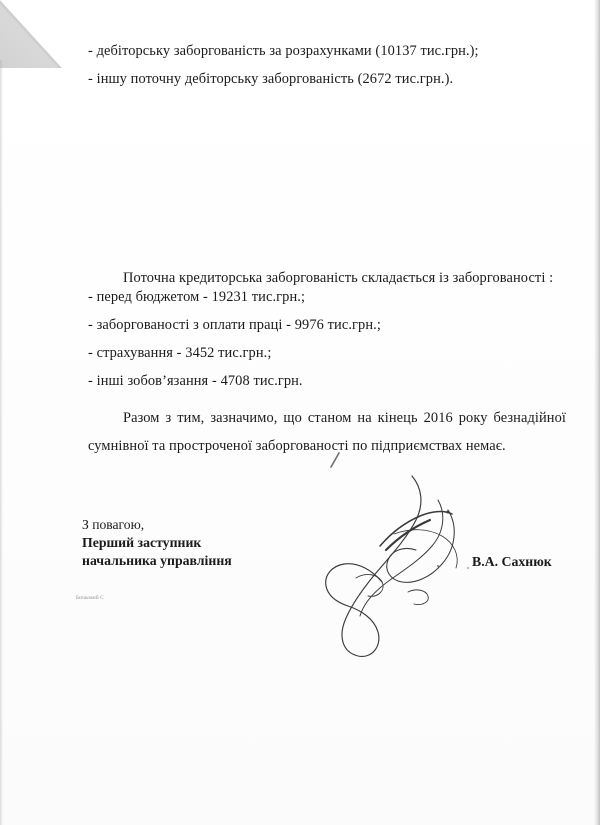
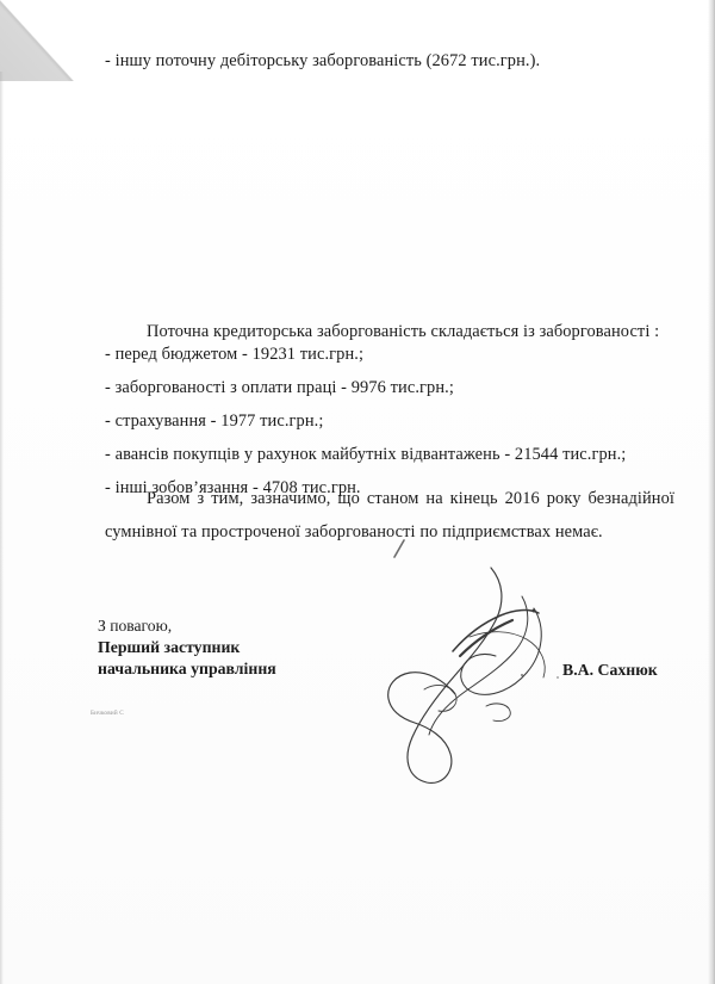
- - дебіторську заборгованість за розрахунками (10137 тис.грн.);
  - іншу поточну дебіторську заборгованість (2672 тис.грн.).
  Поточна кредиторська заборгованість складається із заборгованості :
  - перед бюджетом - 19231 тис.грн.;
  - заборгованості з оплати праці - 9976 тис.грн.;
- - страхування - 3452 тис.грн.;
+ - страхування - 1977 тис.грн.;
+ - авансів покупців у рахунок майбутніх відвантажень - 21544 тис.грн.;
  - інші зобов’язання - 4708 тис.грн.
  Разом з тим, зазначимо, що станом на кінець 2016 року безнадійної сумнівної та простроченої заборгованості по підприємствах немає.
  З повагою,
  Перший заступник
  начальника управління
  В.А. Сахнюк
